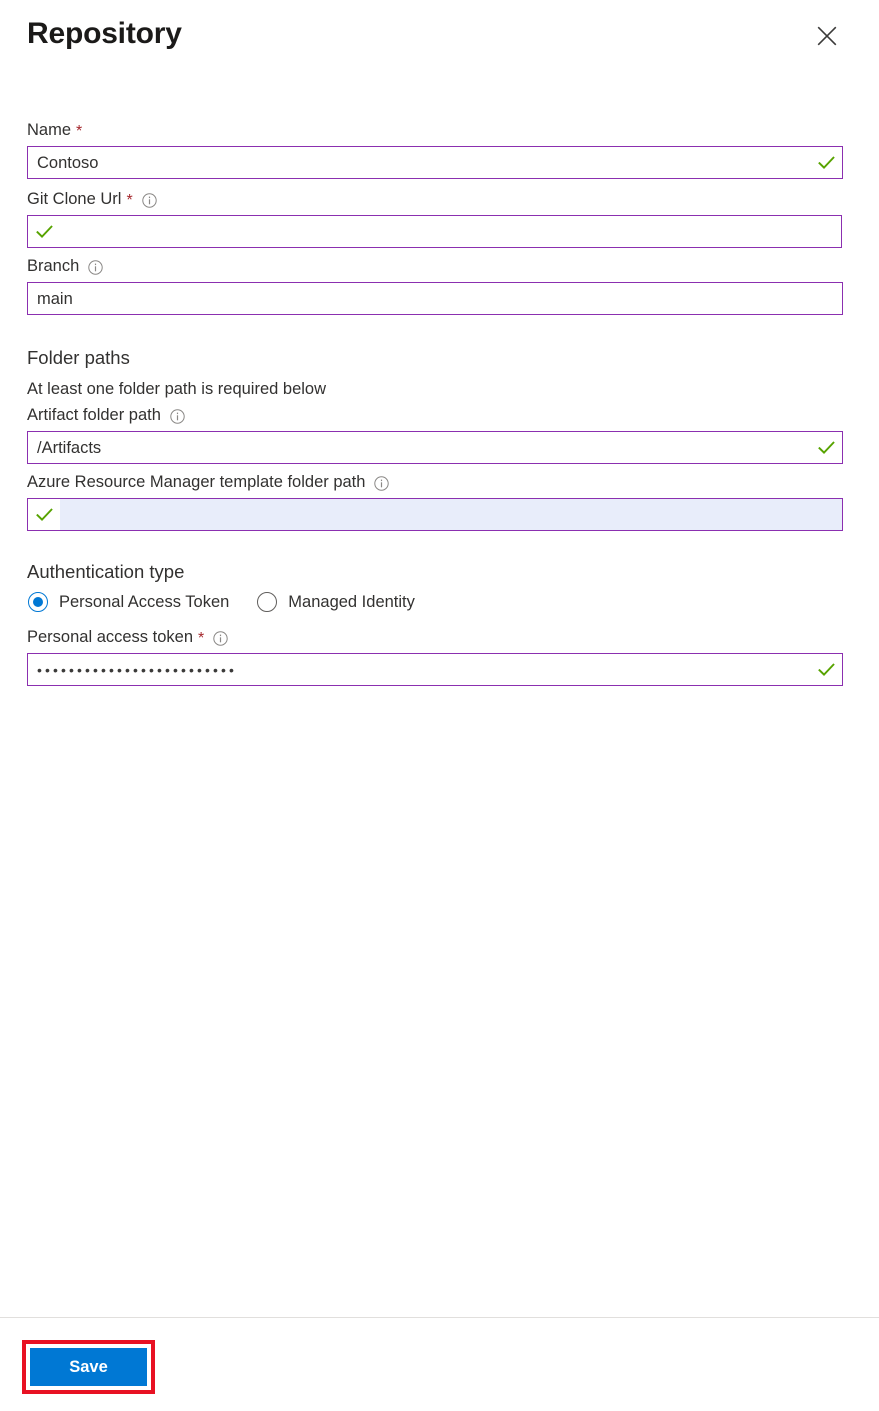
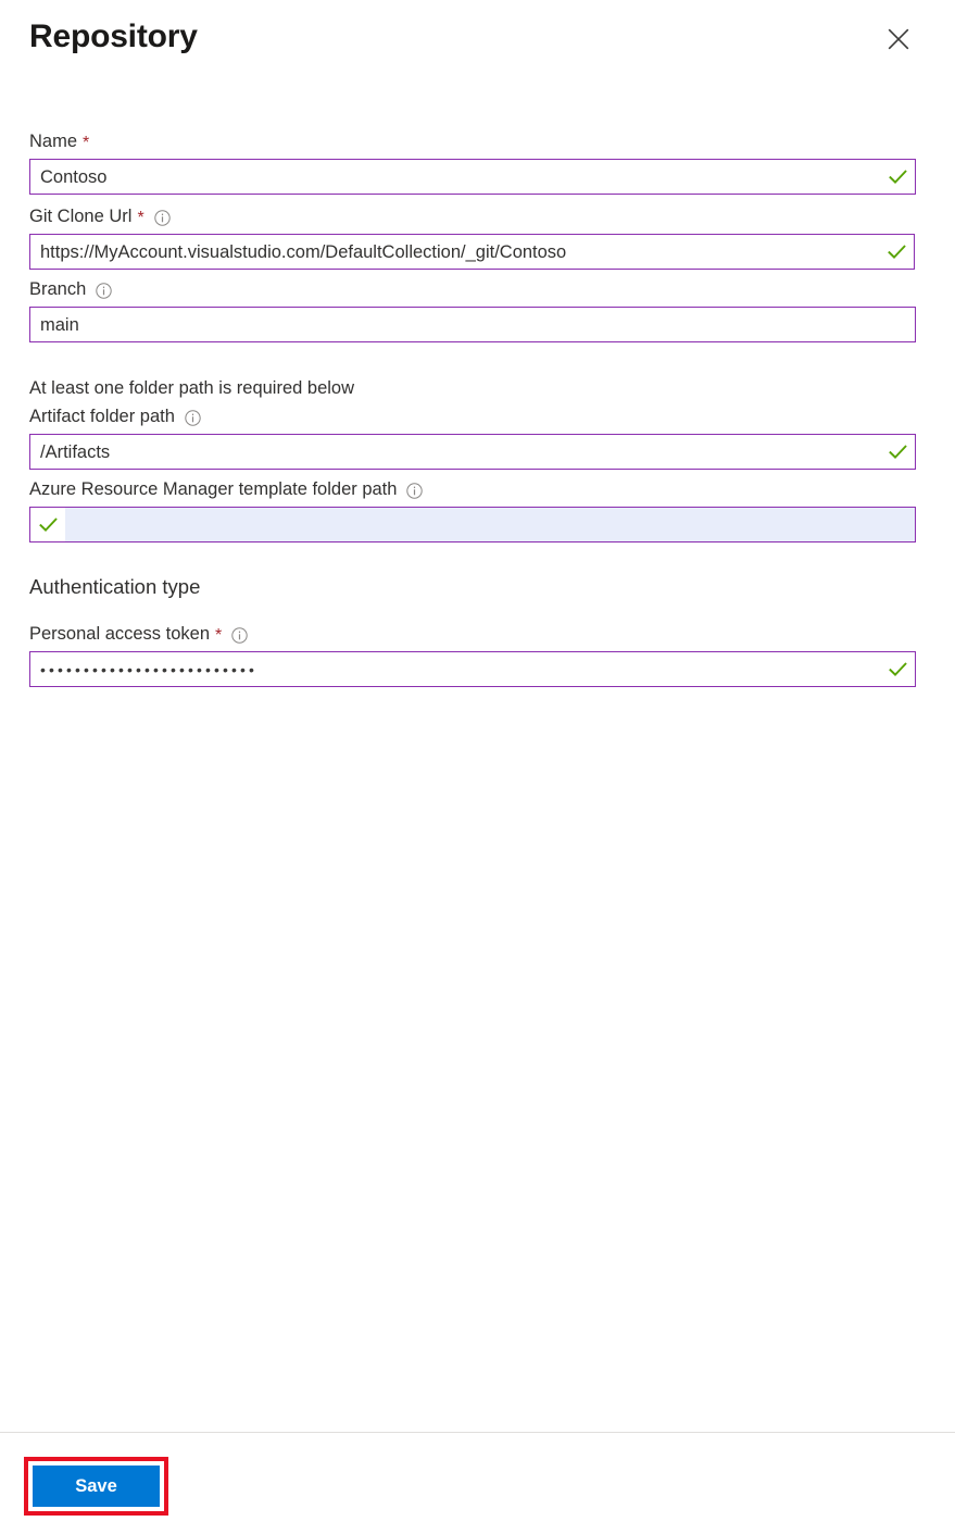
  Repository
  Name
  *
  Contoso
  Git Clone Url
  *
+ https://MyAccount.visualstudio.com/DefaultCollection/_git/Contoso
  Branch
  main
- Folder paths
  At least one folder path is required below
  Artifact folder path
  /Artifacts
  Azure Resource Manager template folder path
  Authentication type
- Personal Access Token
- Managed Identity
  Personal access token
  *
  •••••••••••••••••••••••••
  Save
